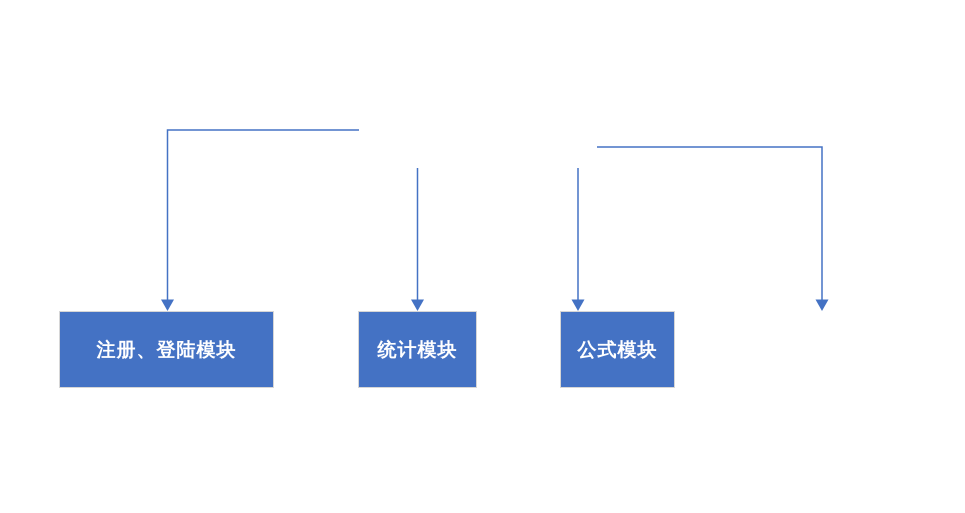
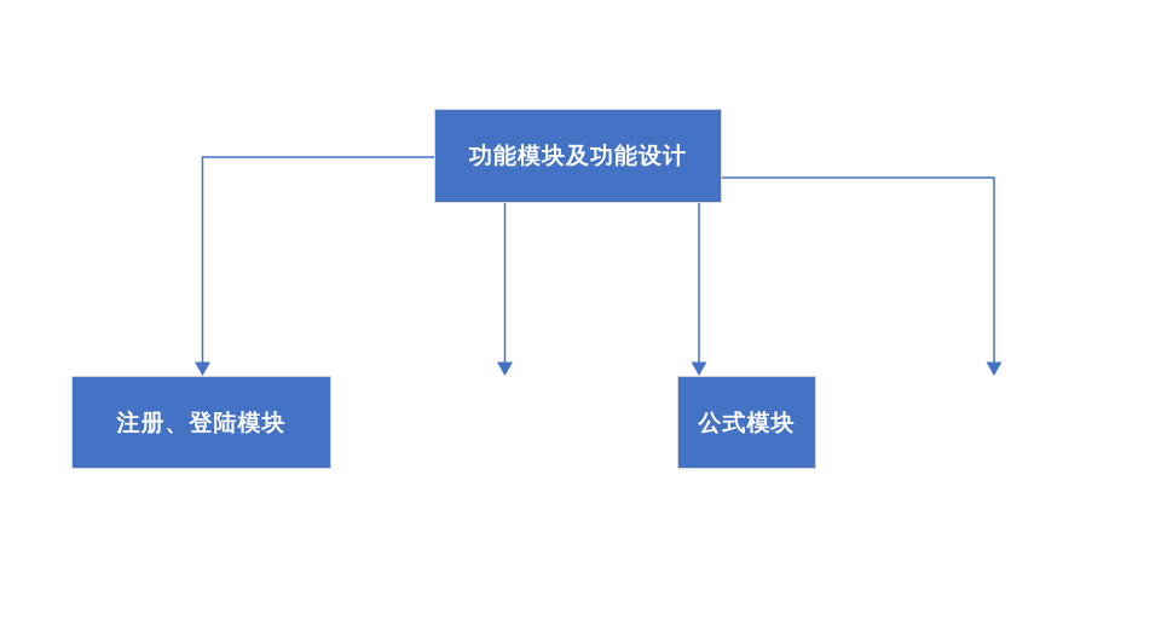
+ 功能模块及功能设计
  注册、登陆模块
- 统计模块
  公式模块
